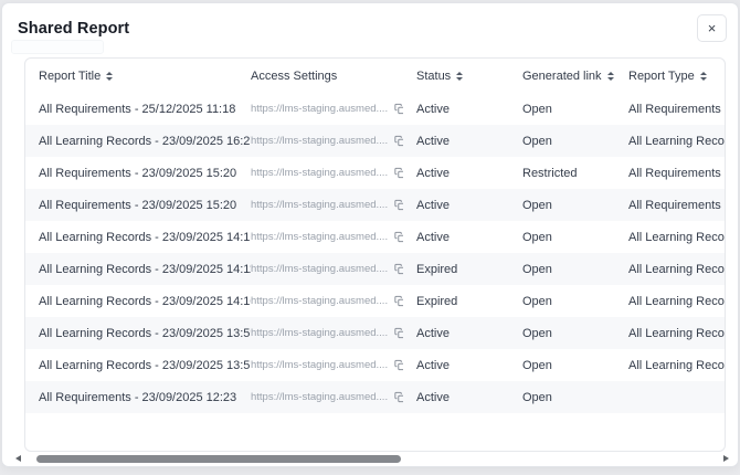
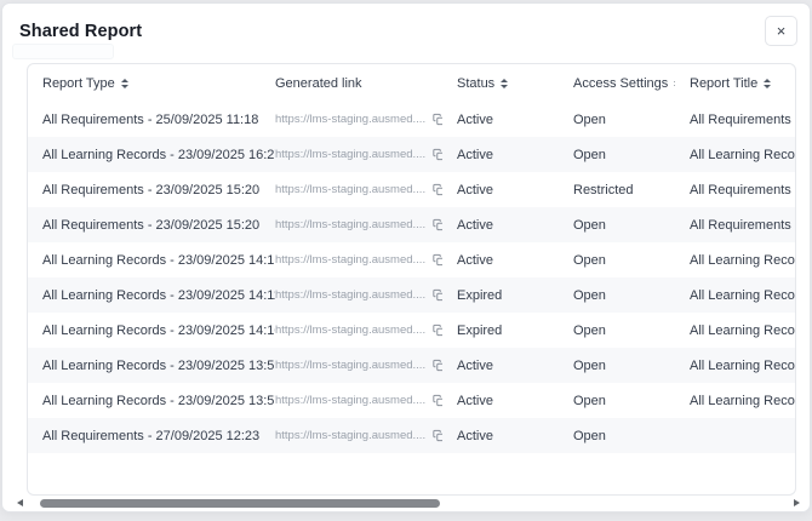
  Shared Report
  ×
- Report Title
+ Report Type
- Access Settings
+ Generated link
  Status
- Generated link
+ Access Settings
- Report Type
+ Report Title
- All Requirements - 25/12/2025 11:18
+ All Requirements - 25/09/2025 11:18
  https://lms-staging.ausmed....
  Active
  Open
  All Requirements
  All Learning Records - 23/09/2025 16:2
  https://lms-staging.ausmed....
  Active
  Open
  All Learning Reco
  All Requirements - 23/09/2025 15:20
  https://lms-staging.ausmed....
  Active
  Restricted
  All Requirements
  All Requirements - 23/09/2025 15:20
  https://lms-staging.ausmed....
  Active
  Open
  All Requirements
  All Learning Records - 23/09/2025 14:1
  https://lms-staging.ausmed....
  Active
  Open
  All Learning Reco
  All Learning Records - 23/09/2025 14:1
  https://lms-staging.ausmed....
  Expired
  Open
  All Learning Reco
  All Learning Records - 23/09/2025 14:1
  https://lms-staging.ausmed....
  Expired
  Open
  All Learning Reco
  All Learning Records - 23/09/2025 13:5
  https://lms-staging.ausmed....
  Active
  Open
  All Learning Reco
  All Learning Records - 23/09/2025 13:5
  https://lms-staging.ausmed....
  Active
  Open
  All Learning Reco
- All Requirements - 23/09/2025 12:23
+ All Requirements - 27/09/2025 12:23
  https://lms-staging.ausmed....
  Active
  Open
